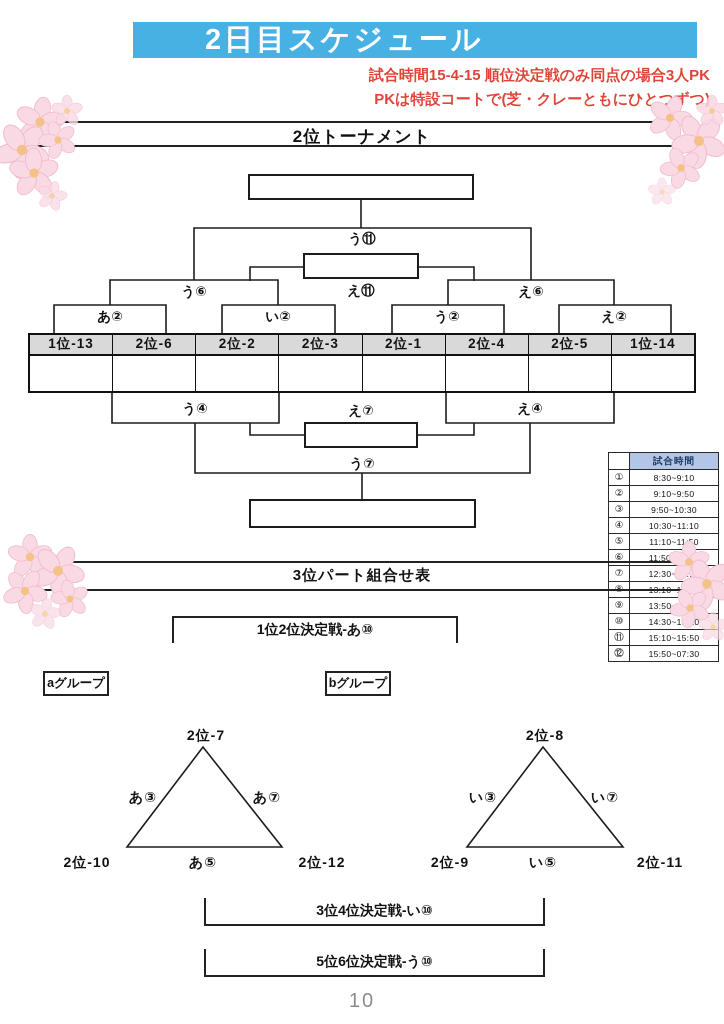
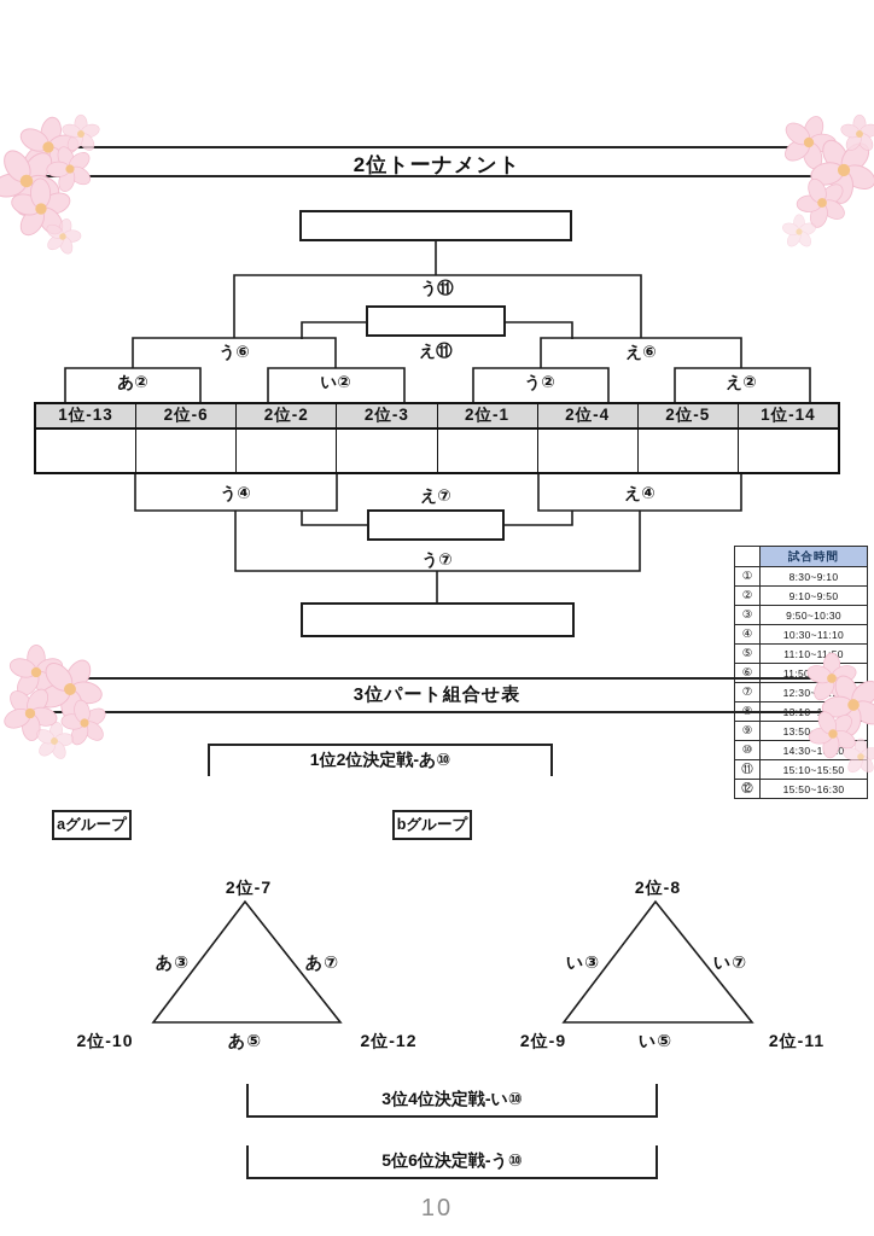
- 2日目スケジュール
- 試合時間15-4-15 順位決定戦のみ同点の場合3人PK
- PKは特設コートで(芝・クレーともにひとつずつ)
  2位トーナメント
  う⑪
  え⑪
  う⑥
  え⑥
  あ②
  い②
  う②
  え②
  う④
  え⑦
  え④
  う⑦
  1位-13
  2位-6
  2位-2
  2位-3
  2位-1
  2位-4
  2位-5
  1位-14
  	試合時間
  ①	8:30~9:10
  ②	9:10~9:50
  ③	9:50~10:30
  ④	10:30~11:10
  ⑤	11:10~110
  ⑩	14:30~10
  ⑪	15:10~15:50
- ⑫	15:50~07:30
+ ⑫	15:50~16:30
  3位パート組合せ表
  1位2位決定戦-あ⑩
  aグループ
  bグループ
  2位-7
  あ③
  あ⑦
  2位-10
  あ⑤
  2位-12
  2位-8
  い③
  い⑦
  2位-9
  い⑤
  2位-11
  3位4位決定戦-い⑩
  5位6位決定戦-う⑩
  10
